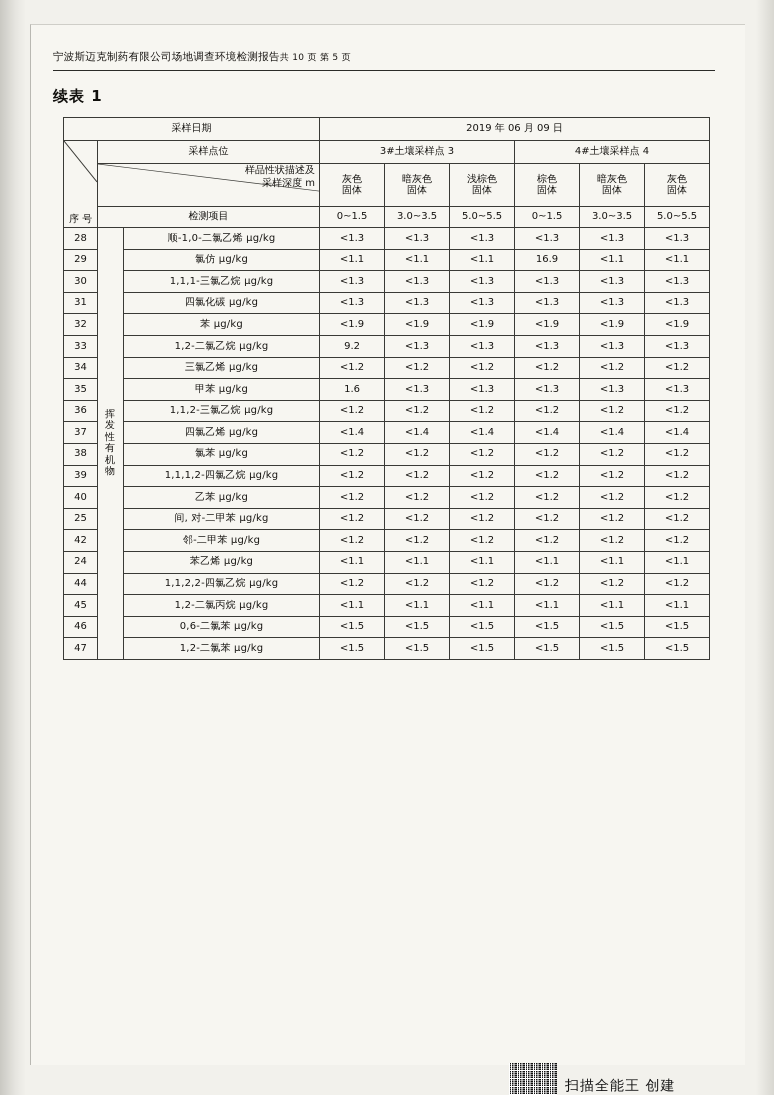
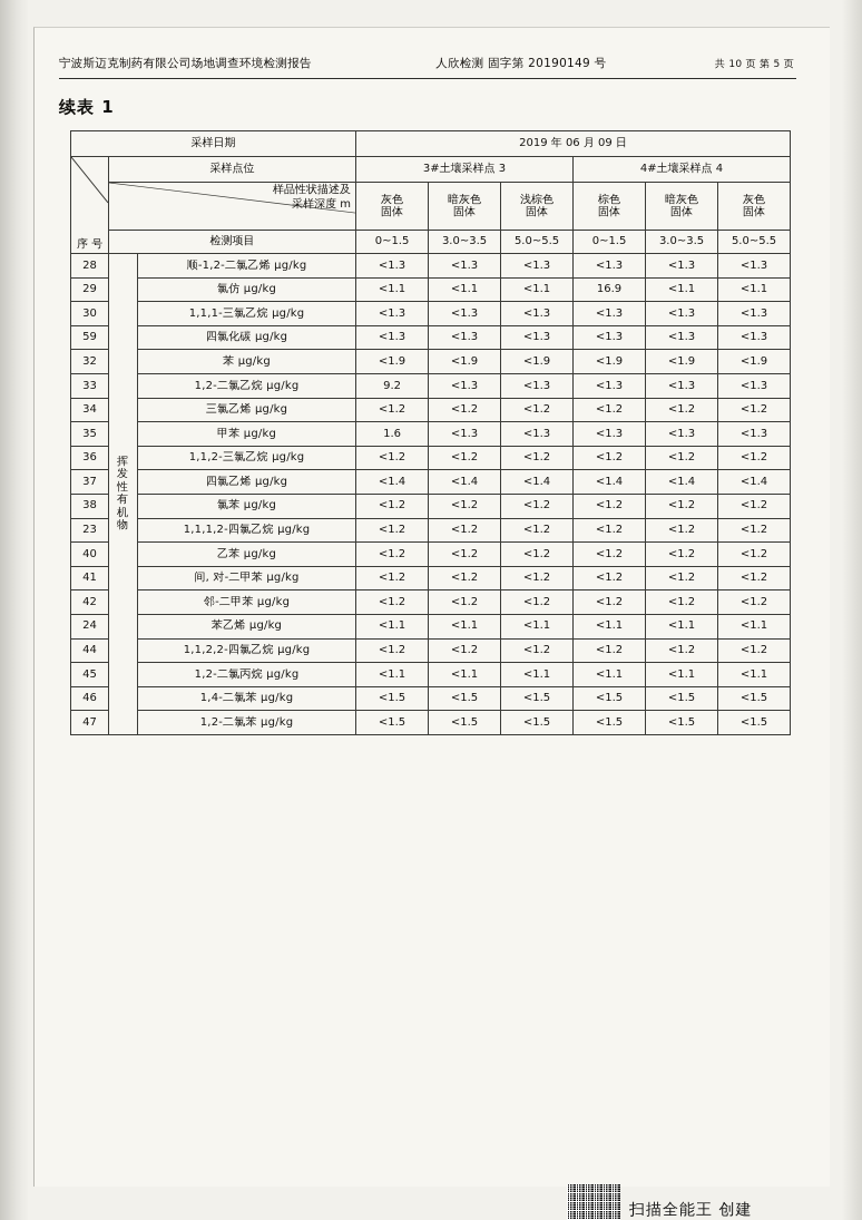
  宁波斯迈克制药有限公司场地调查环境检测报告
+ 人欣检测 固字第 20190149 号
  共 10 页 第 5 页
  续表 1
  采样日期	2019 年 06 月 09 日
  序 号	采样点位	3#土壤采样点 3	4#土壤采样点 4
  样品性状描述及 采样深度 m	灰色固体	暗灰色固体	浅棕色固体	棕色固体	暗灰色固体	灰色固体
  检测项目	0~1.5	3.0~3.5	5.0~5.5	0~1.5	3.0~3.5	5.0~5.5
- 28	挥发性有机物	顺-1,0-二氯乙烯 μg/kg	<1.3	<1.3	<1.3	<1.3	<1.3	<1.3
+ 28	挥发性有机物	顺-1,2-二氯乙烯 μg/kg	<1.3	<1.3	<1.3	<1.3	<1.3	<1.3
  29	氯仿 μg/kg	<1.1	<1.1	<1.1	16.9	<1.1	<1.1
  30	1,1,1-三氯乙烷 μg/kg	<1.3	<1.3	<1.3	<1.3	<1.3	<1.3
- 31	四氯化碳 μg/kg	<1.3	<1.3	<1.3	<1.3	<1.3	<1.3
+ 59	四氯化碳 μg/kg	<1.3	<1.3	<1.3	<1.3	<1.3	<1.3
  32	苯 μg/kg	<1.9	<1.9	<1.9	<1.9	<1.9	<1.9
  33	1,2-二氯乙烷 μg/kg	9.2	<1.3	<1.3	<1.3	<1.3	<1.3
  34	三氯乙烯 μg/kg	<1.2	<1.2	<1.2	<1.2	<1.2	<1.2
  35	甲苯 μg/kg	1.6	<1.3	<1.3	<1.3	<1.3	<1.3
  36	1,1,2-三氯乙烷 μg/kg	<1.2	<1.2	<1.2	<1.2	<1.2	<1.2
  37	四氯乙烯 μg/kg	<1.4	<1.4	<1.4	<1.4	<1.4	<1.4
  38	氯苯 μg/kg	<1.2	<1.2	<1.2	<1.2	<1.2	<1.2
- 39	1,1,1,2-四氯乙烷 μg/kg	<1.2	<1.2	<1.2	<1.2	<1.2	<1.2
+ 23	1,1,1,2-四氯乙烷 μg/kg	<1.2	<1.2	<1.2	<1.2	<1.2	<1.2
  40	乙苯 μg/kg	<1.2	<1.2	<1.2	<1.2	<1.2	<1.2
- 25	间, 对-二甲苯 μg/kg	<1.2	<1.2	<1.2	<1.2	<1.2	<1.2
+ 41	间, 对-二甲苯 μg/kg	<1.2	<1.2	<1.2	<1.2	<1.2	<1.2
  42	邻-二甲苯 μg/kg	<1.2	<1.2	<1.2	<1.2	<1.2	<1.2
  24	苯乙烯 μg/kg	<1.1	<1.1	<1.1	<1.1	<1.1	<1.1
  44	1,1,2,2-四氯乙烷 μg/kg	<1.2	<1.2	<1.2	<1.2	<1.2	<1.2
  45	1,2-二氯丙烷 μg/kg	<1.1	<1.1	<1.1	<1.1	<1.1	<1.1
- 46	0,6-二氯苯 μg/kg	<1.5	<1.5	<1.5	<1.5	<1.5	<1.5
+ 46	1,4-二氯苯 μg/kg	<1.5	<1.5	<1.5	<1.5	<1.5	<1.5
  47	1,2-二氯苯 μg/kg	<1.5	<1.5	<1.5	<1.5	<1.5	<1.5
  扫描全能王 创建
